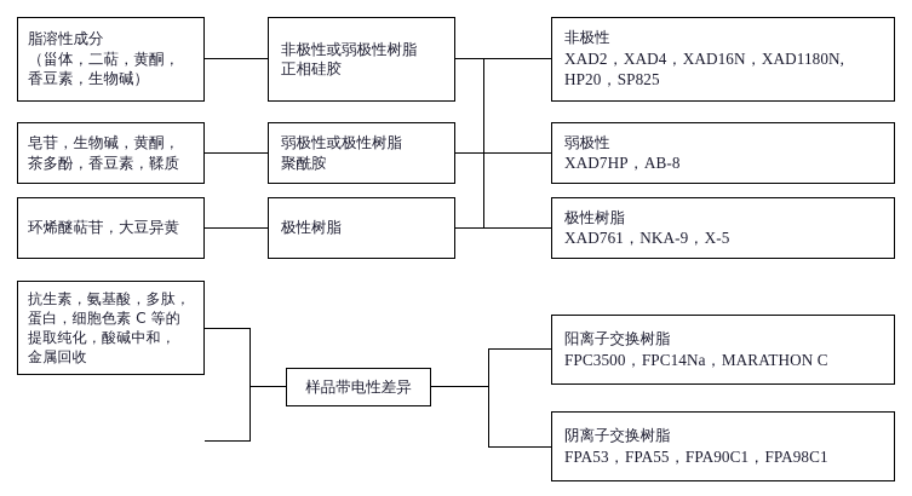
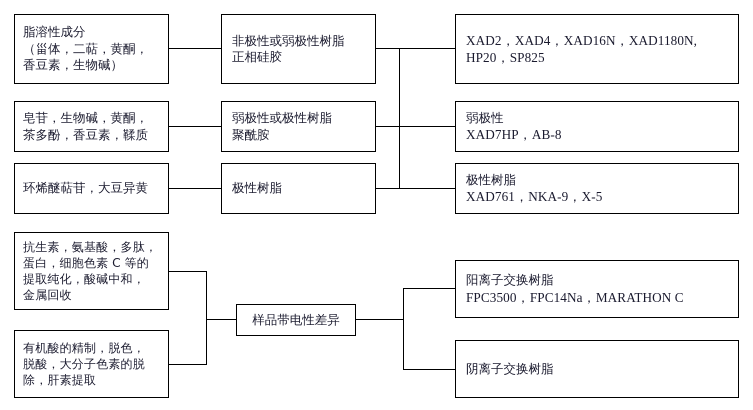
  脂溶性成分
  （甾体，二萜，黄酮，
  香豆素，生物碱）
  非极性或弱极性树脂
  正相硅胶
- 非极性
  XAD2，XAD4，XAD16N，XAD1180N,
  HP20，SP825
  皂苷，生物碱，黄酮，
  茶多酚，香豆素，鞣质
  弱极性或极性树脂
  聚酰胺
  弱极性
  XAD7HP，AB-8
  环烯醚萜苷，大豆异黄
  极性树脂
  极性树脂
  XAD761，NKA-9，X-5
  抗生素，氨基酸，多肽，
  蛋白，细胞色素 C 等的
  提取纯化，酸碱中和，
  金属回收
+ 有机酸的精制，脱色，
+ 脱酸，大分子色素的脱
+ 除，肝素提取
  样品带电性差异
  阳离子交换树脂
  FPC3500，FPC14Na，MARATHON C
  阴离子交换树脂
- FPA53，FPA55，FPA90C1，FPA98C1
